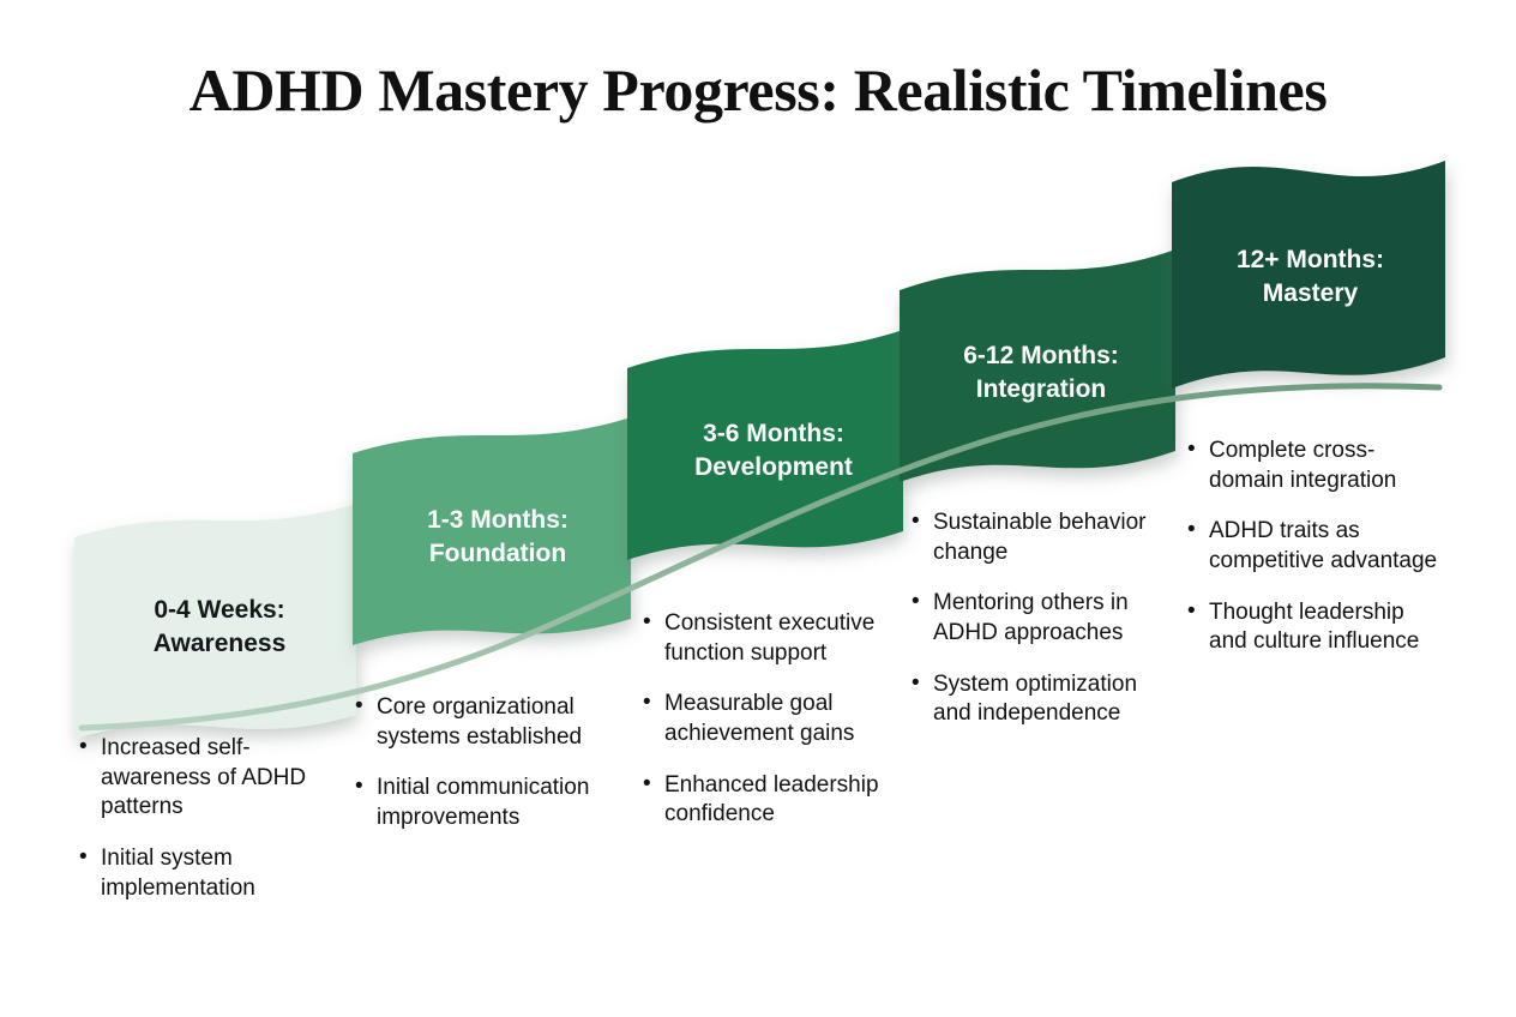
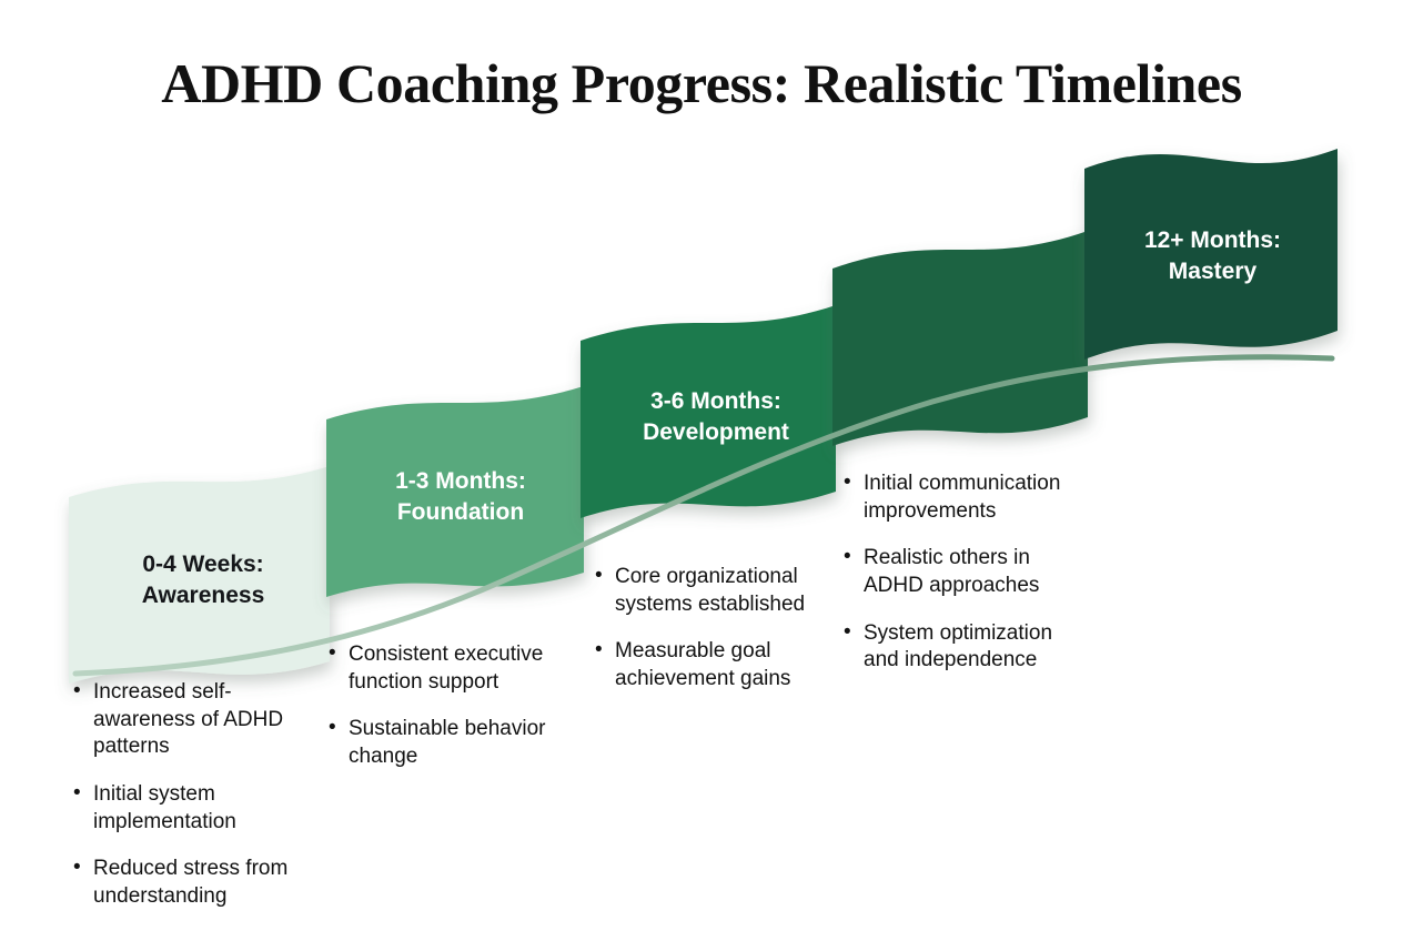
- ADHD Mastery Progress: Realistic Timelines
+ ADHD Coaching Progress: Realistic Timelines
  0-4 Weeks:
  Awareness
  1-3 Months:
  Foundation
  3-6 Months:
  Development
- 6-12 Months:
- Integration
  12+ Months:
  Mastery
  Increased self-awareness of ADHD patterns
  Initial system implementation
+ Reduced stress from understanding
- Core organizational systems established
+ Consistent executive function support
- Initial communication improvements
+ Sustainable behavior change
- Consistent executive function support
+ Core organizational systems established
  Measurable goal achievement gains
- Enhanced leadership confidence
- Sustainable behavior change
+ Initial communication improvements
- Mentoring others in ADHD approaches
+ Realistic others in ADHD approaches
  System optimization and independence
- Complete cross-domain integration
- ADHD traits as competitive advantage
- Thought leadership and culture influence
